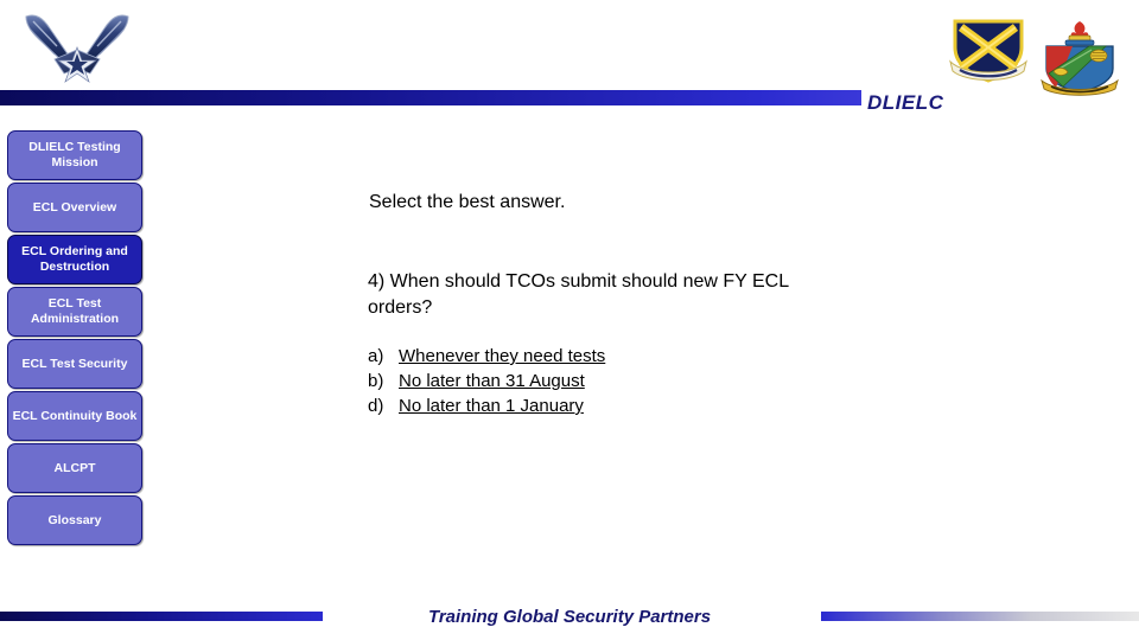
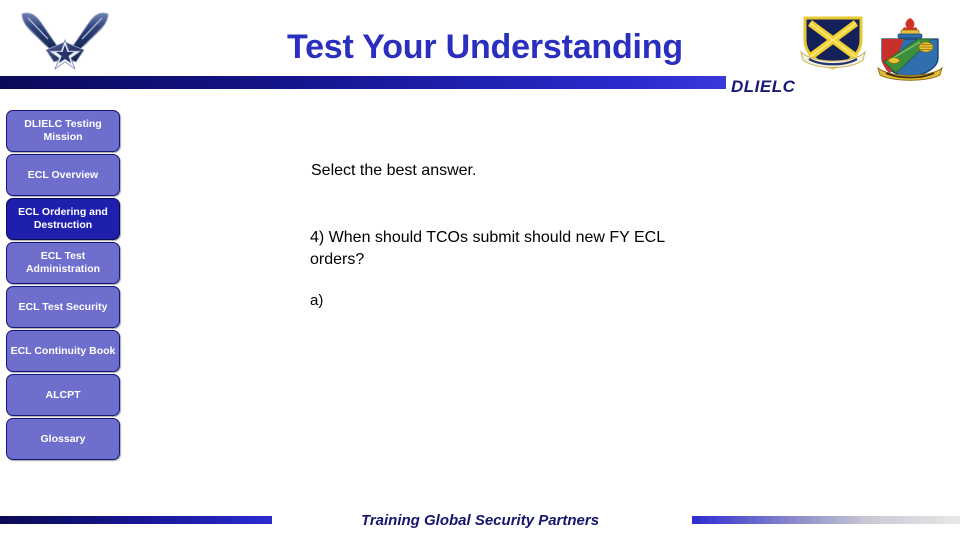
+ Test Your Understanding
  DLIELC
  DLIELC Testing Mission
  ECL Overview
  ECL Ordering and Destruction
  ECL Test Administration
  ECL Test Security
  ECL Continuity Book
  ALCPT
  Glossary
  Select the best answer.
  4) When should TCOs submit should new FY ECL orders?
  a)
- Whenever they need tests
- b)
- No later than 31 August
- d)
- No later than 1 January
  Training Global Security Partners
